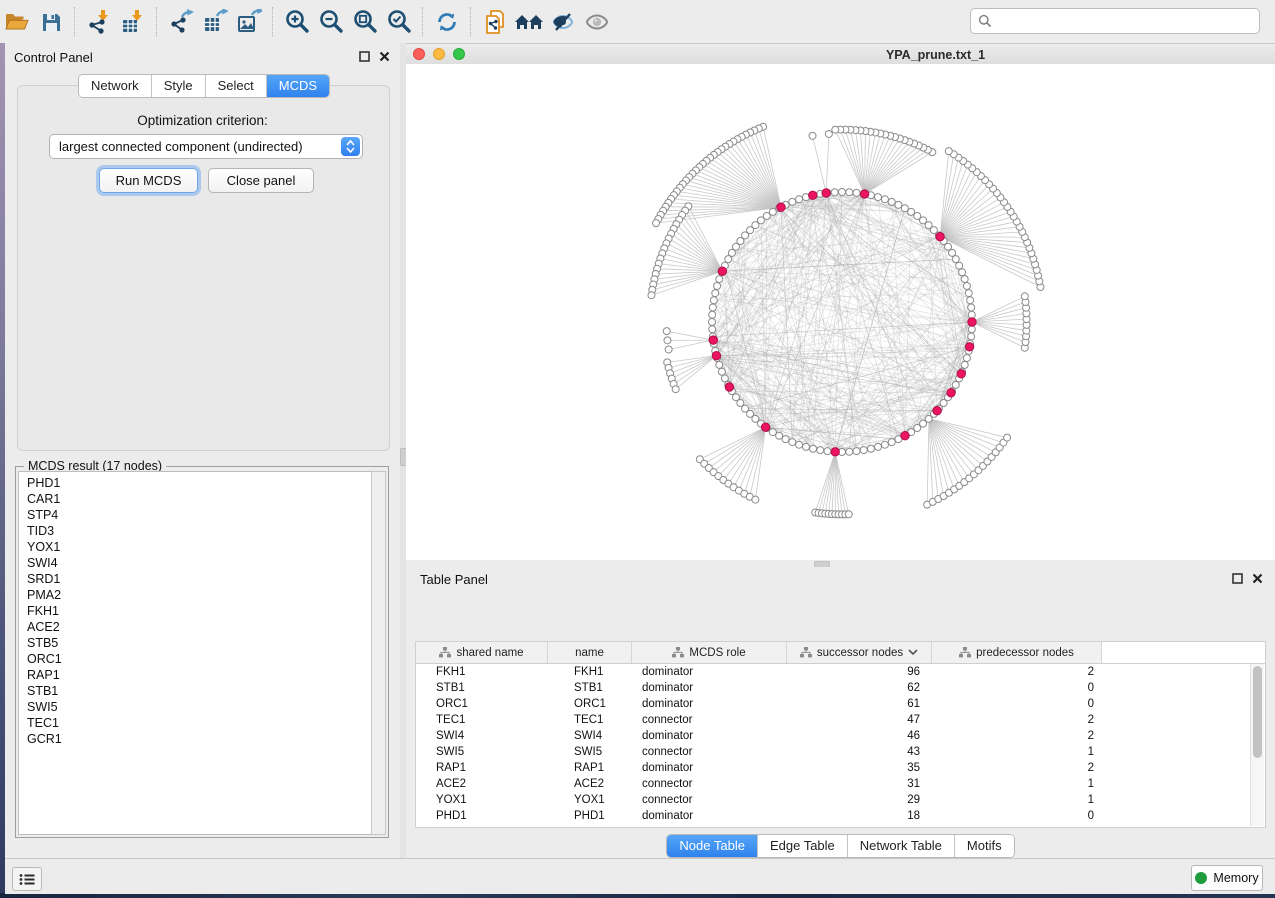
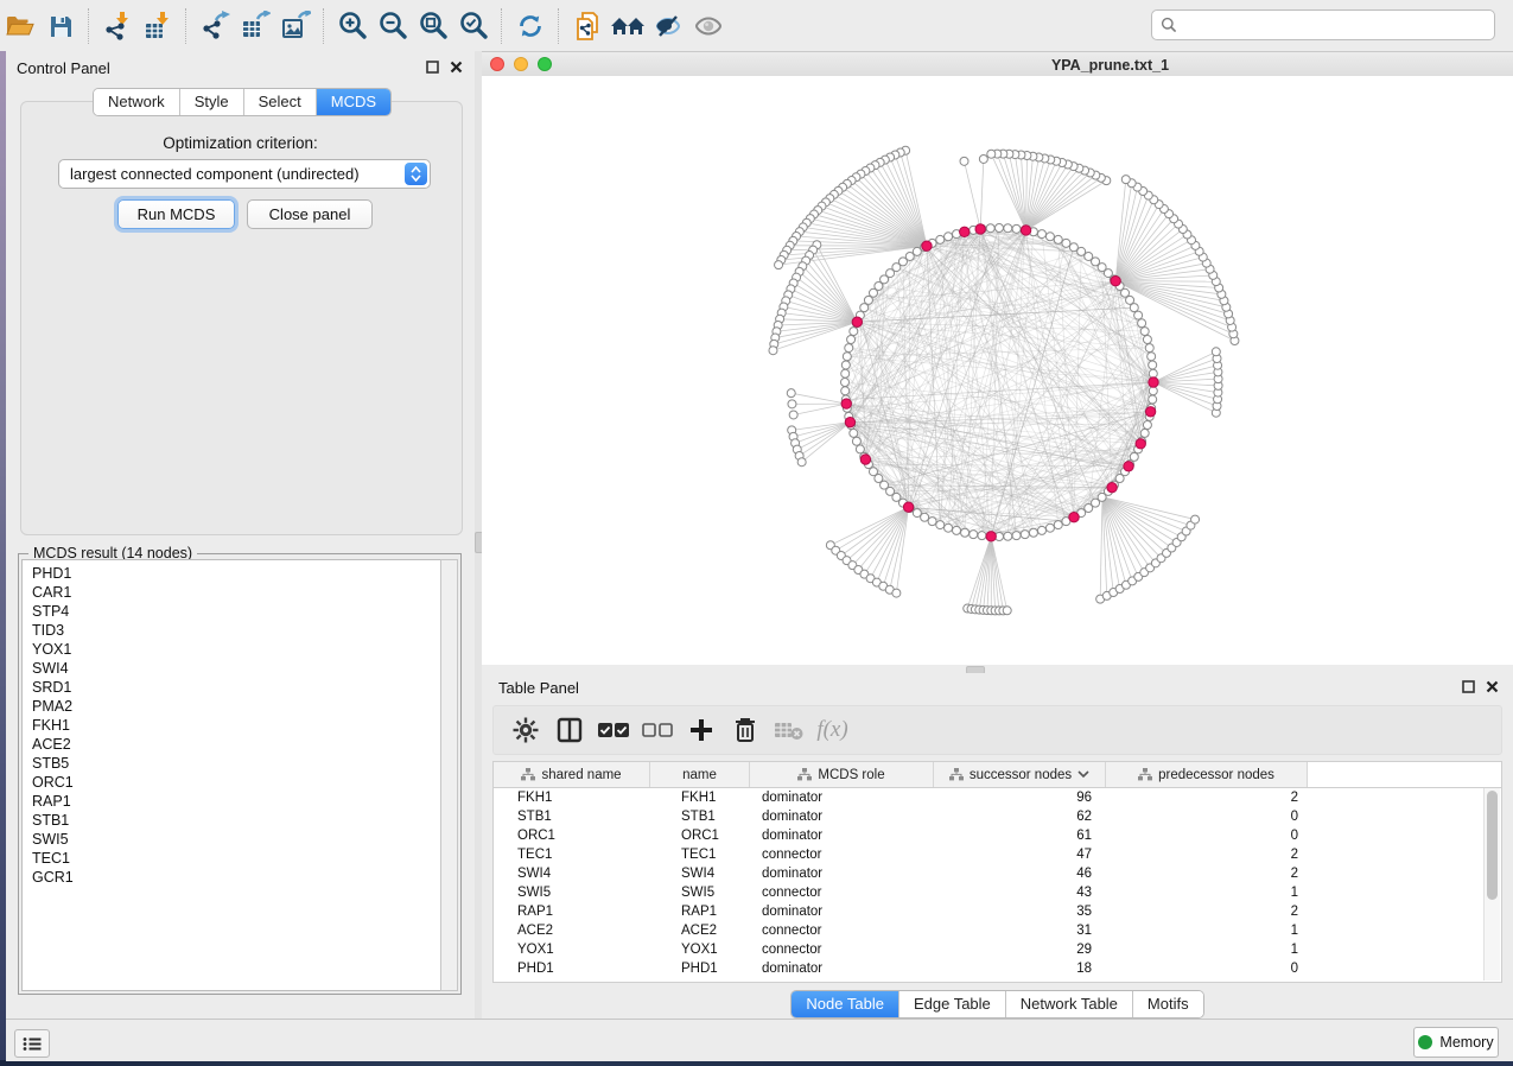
  Control Panel
  Network
  Style
  Select
  MCDS
  Optimization criterion:
  largest connected component (undirected)
  Run MCDS
  Close panel
- MCDS result (17 nodes)
+ MCDS result (14 nodes)
  PHD1
  CAR1
  STP4
  TID3
  YOX1
  SWI4
  SRD1
  PMA2
  FKH1
  ACE2
  STB5
  ORC1
  RAP1
  STB1
  SWI5
  TEC1
  GCR1
  YPA_prune.txt_1
  Table Panel
+ f(x)
  shared name
  name
  MCDS role
  successor nodes
  predecessor nodes
  FKH1
  FKH1
  dominator
  96
  2
  STB1
  STB1
  dominator
  62
  0
  ORC1
  ORC1
  dominator
  61
  0
  TEC1
  TEC1
  connector
  47
  2
  SWI4
  SWI4
  dominator
  46
  2
  SWI5
  SWI5
  connector
  43
  1
  RAP1
  RAP1
  dominator
  35
  2
  ACE2
  ACE2
  connector
  31
  1
  YOX1
  YOX1
  connector
  29
  1
  PHD1
  PHD1
  dominator
  18
  0
  Node Table
  Edge Table
  Network Table
  Motifs
  Memory
